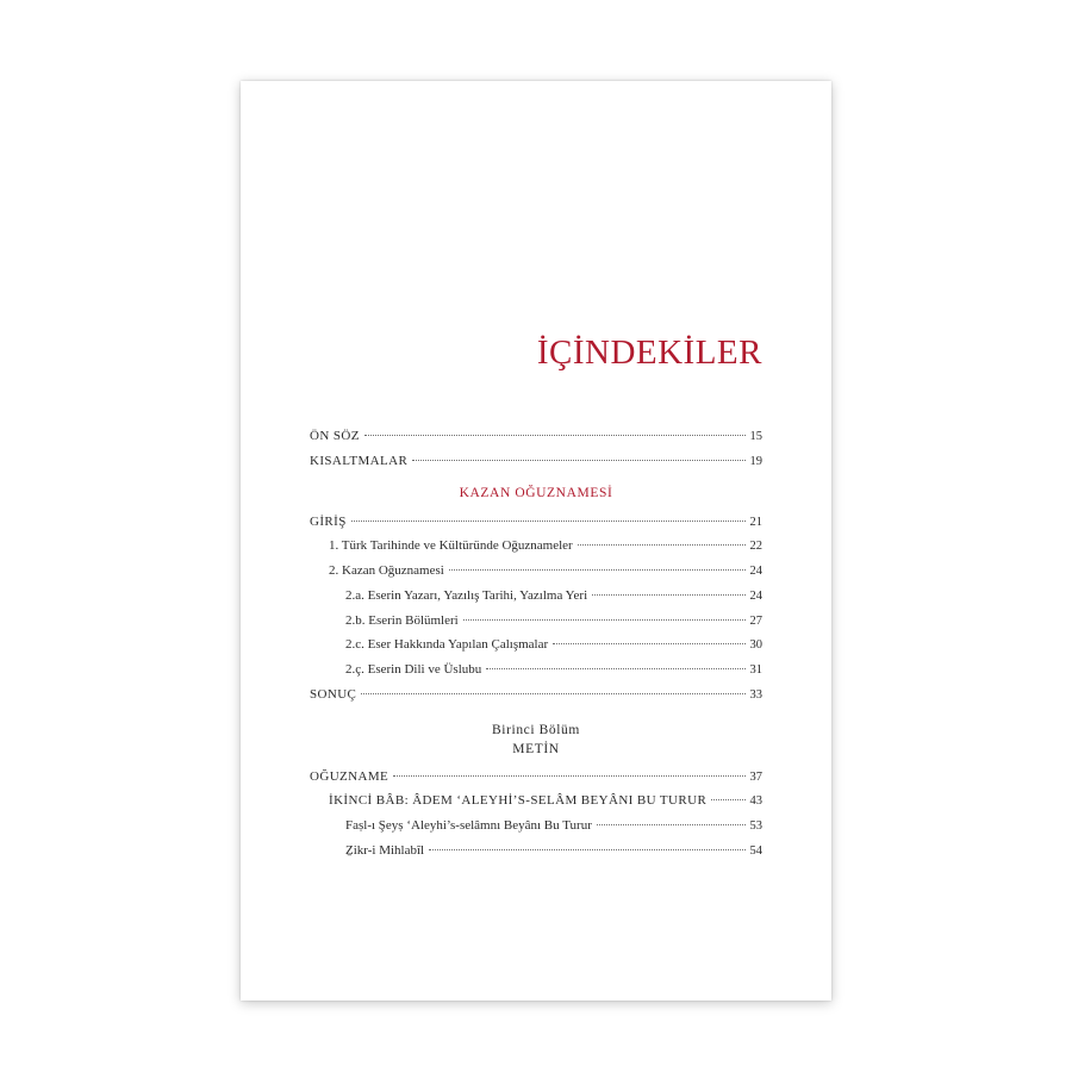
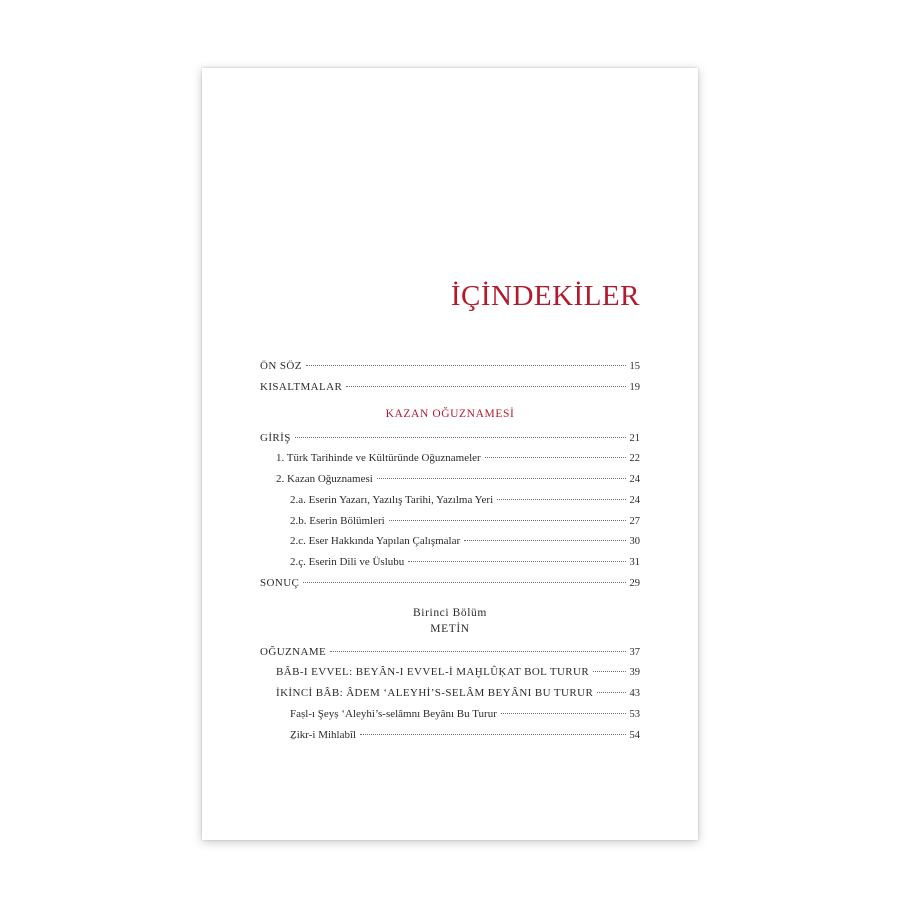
  İÇİNDEKİLER
  ÖN SÖZ
  15
  KISALTMALAR
  19
  KAZAN OĞUZNAMESİ
  GİRİŞ
  21
  1. Türk Tarihinde ve Kültüründe Oğuznameler
  22
  2. Kazan Oğuznamesi
  24
  2.a. Eserin Yazarı, Yazılış Tarihi, Yazılma Yeri
  24
  2.b. Eserin Bölümleri
  27
  2.c. Eser Hakkında Yapılan Çalışmalar
  30
  2.ç. Eserin Dili ve Üslubu
  31
  SONUÇ
- 33
+ 29
  Birinci Bölüm
  METİN
  OĞUZNAME
  37
+ BÂB-I EVVEL: BEYÂN-I EVVEL-İ MAḪLÛḲAT BOL TURUR
+ 39
  İKİNCİ BÂB: ÂDEM ‘ALEYHİ’S-SELÂM BEYÂNI BU TURUR
  43
  Faṣl-ı Şeyṣ ‘Aleyhi’s-selâmnı Beyânı Bu Turur
  53
  Ẕikr-i Mihlabîl
  54
